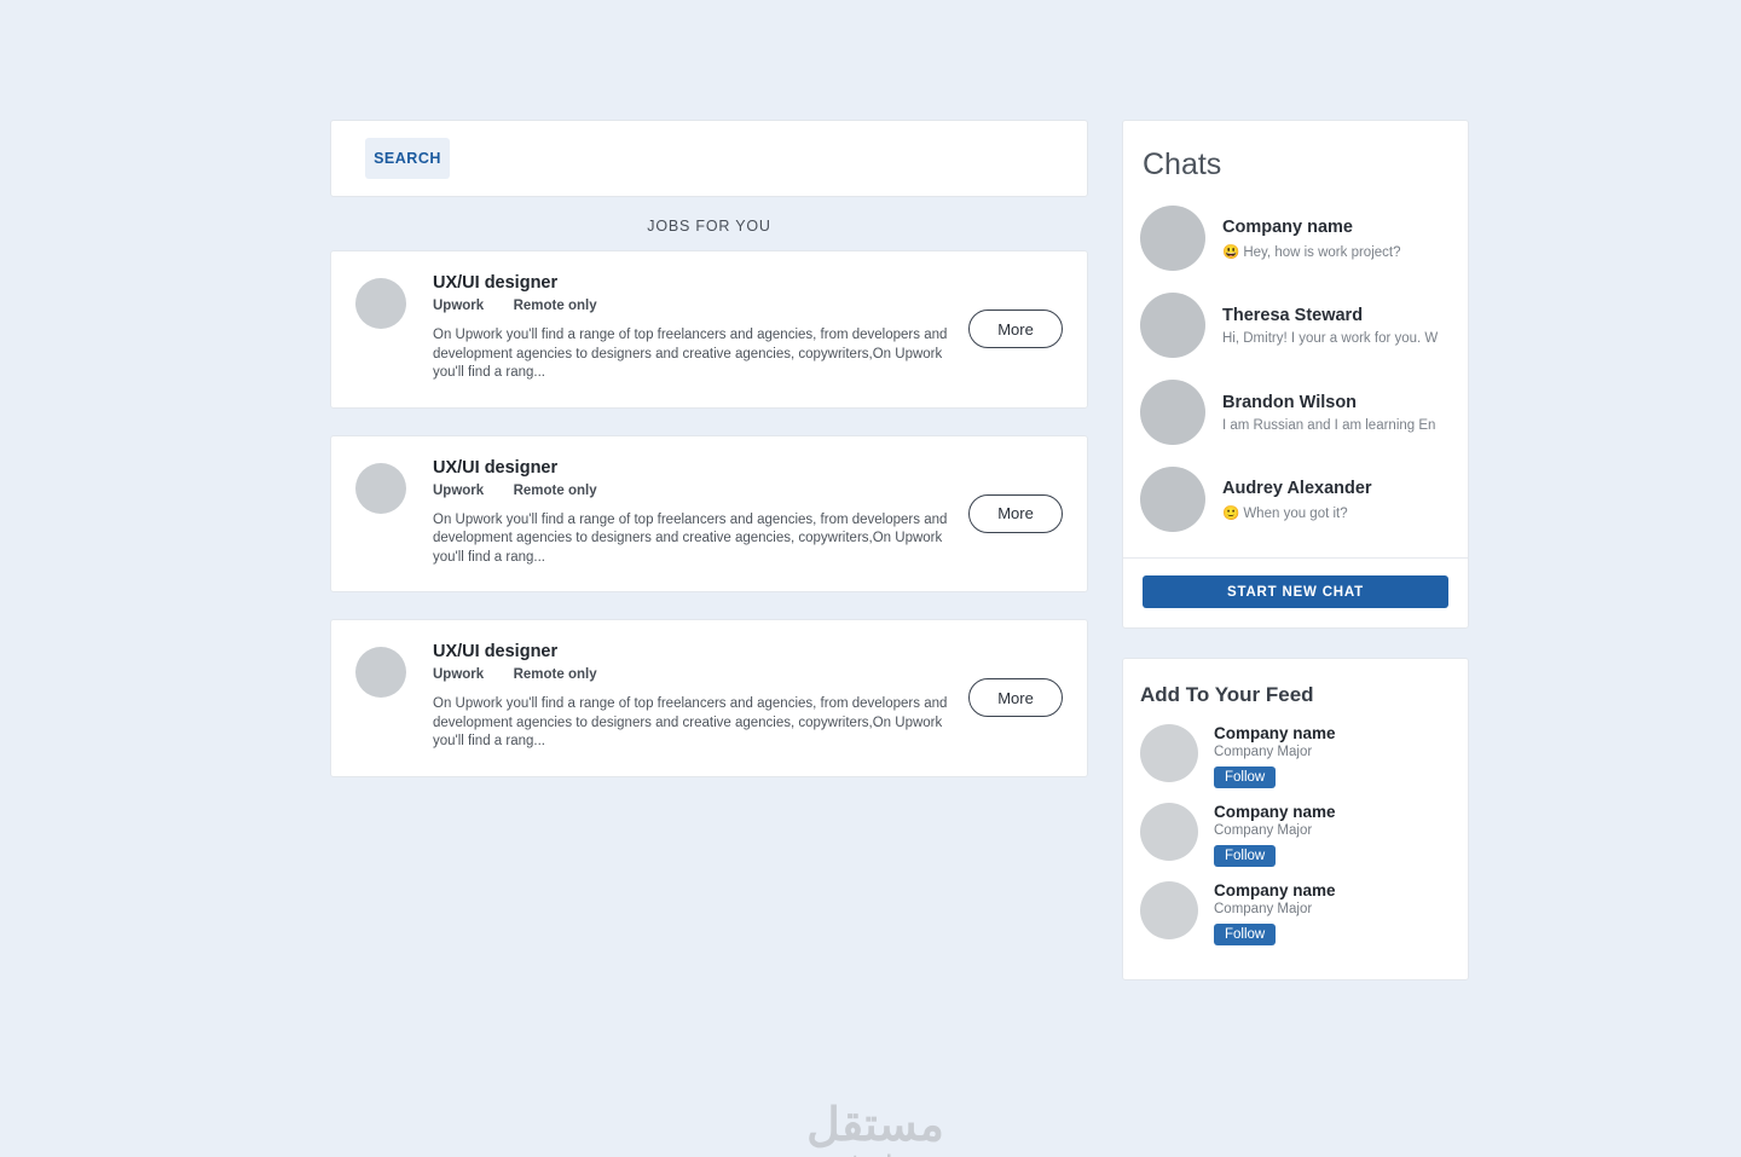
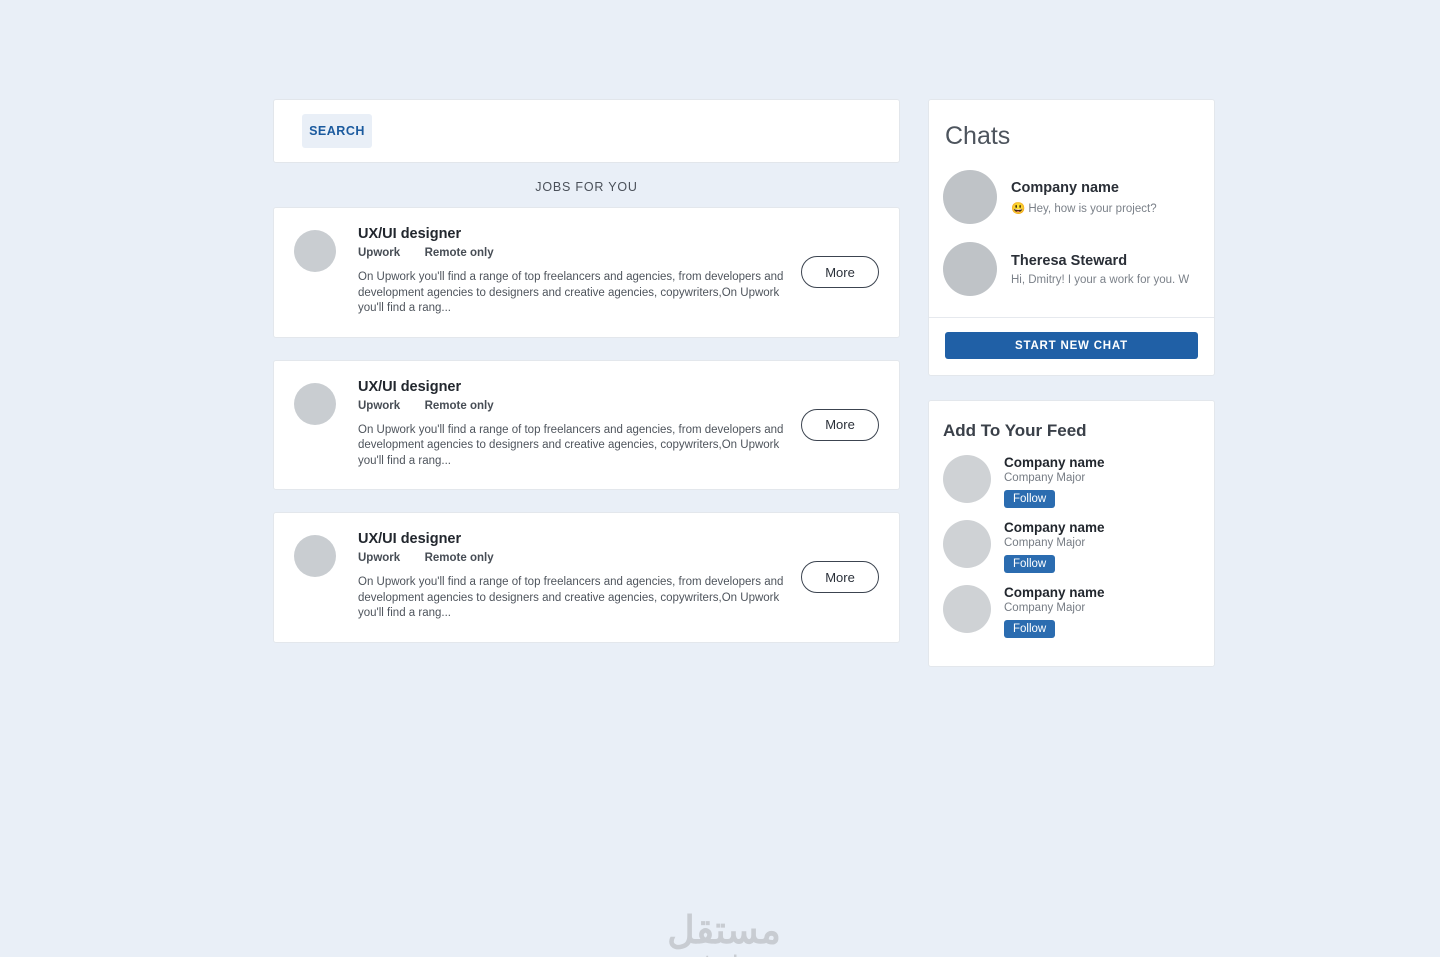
  SEARCH
  JOBS FOR YOU
  UX/UI designer
  Upwork Remote only
  On Upwork you'll find a range of top freelancers and agencies, from developers and development agencies to designers and creative agencies, copywriters,On Upwork you'll find a rang...
  More
  UX/UI designer
  Upwork Remote only
  On Upwork you'll find a range of top freelancers and agencies, from developers and development agencies to designers and creative agencies, copywriters,On Upwork you'll find a rang...
  More
  UX/UI designer
  Upwork Remote only
  On Upwork you'll find a range of top freelancers and agencies, from developers and development agencies to designers and creative agencies, copywriters,On Upwork you'll find a rang...
  More
  Chats
  Company name
- 😃 Hey, how is work project?
+ 😃 Hey, how is your project?
  Theresa Steward
  Hi, Dmitry! I your a work for you. W
- Brandon Wilson
- I am Russian and I am learning En
- Audrey Alexander
- 🙂 When you got it?
  START NEW CHAT
  Add To Your Feed
  Company name
  Company Major
  Follow
  Company name
  Company Major
  Follow
  Company name
  Company Major
  Follow
  مستقل
